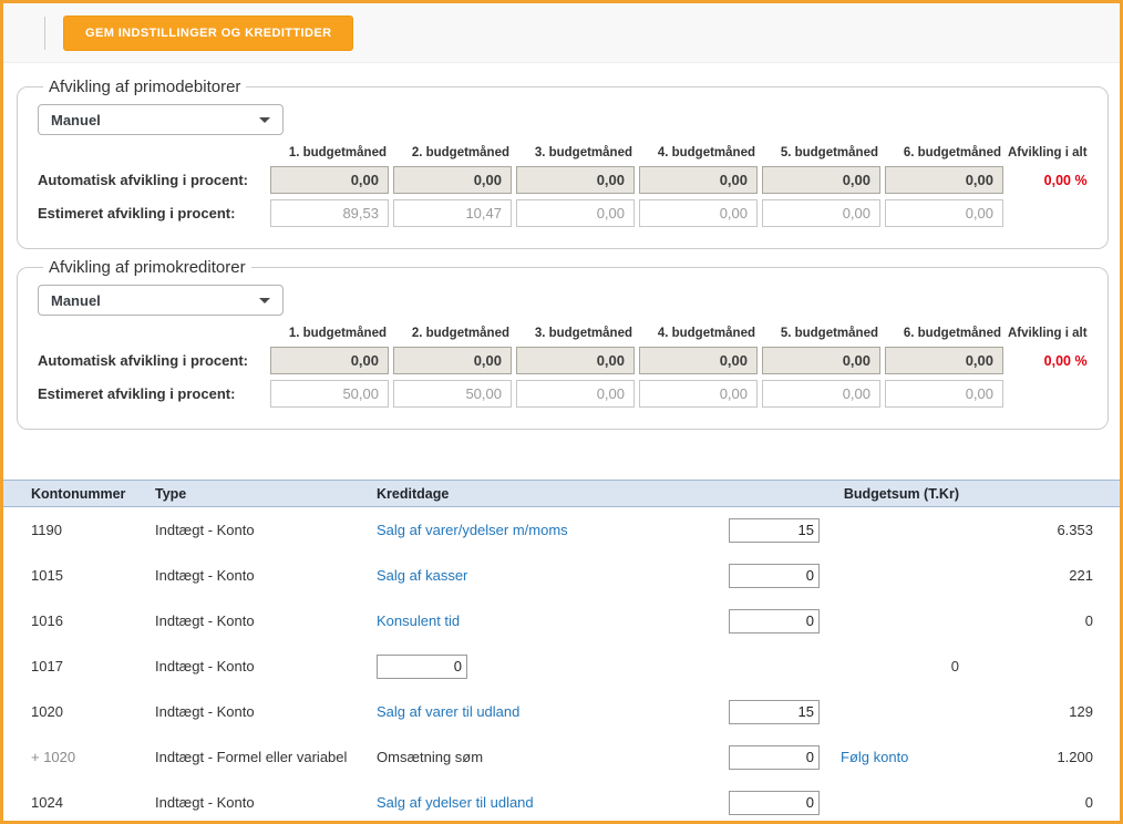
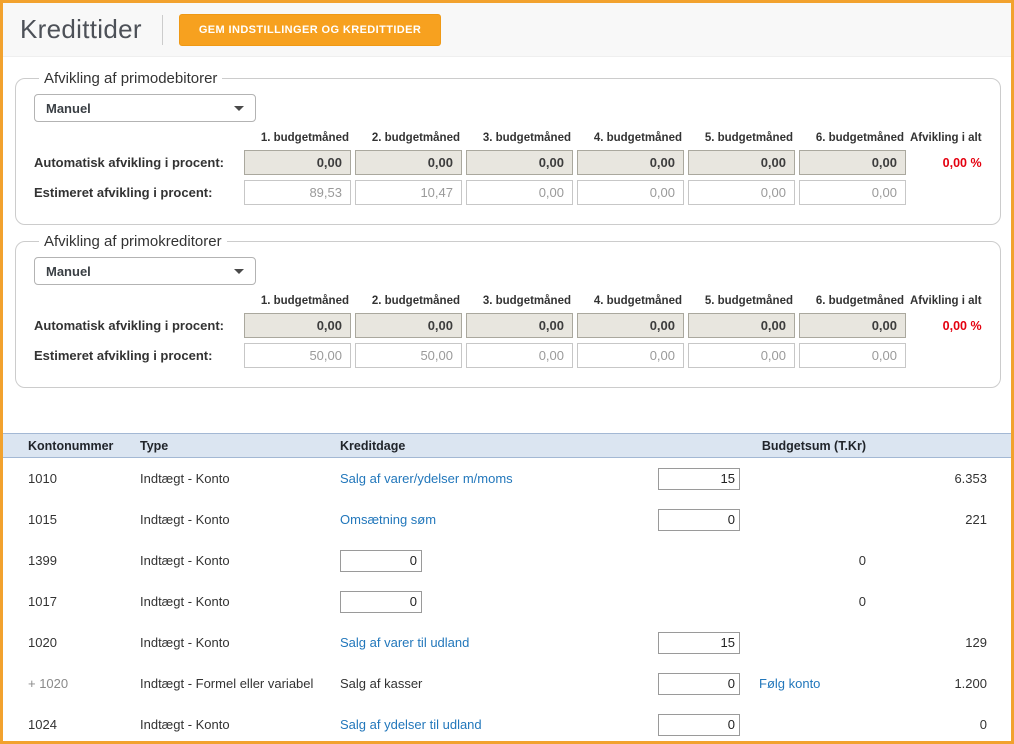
+ Kredittider
  GEM INDSTILLINGER OG KREDITTIDER
  Afvikling af primodebitorer
  Manuel
  1. budgetmåned
  2. budgetmåned
  3. budgetmåned
  4. budgetmåned
  5. budgetmåned
  6. budgetmåned
  Afvikling i alt
  Automatisk afvikling i procent:
  0,00
  0,00
  0,00
  0,00
  0,00
  0,00
  0,00 %
  Estimeret afvikling i procent:
  89,53
  10,47
  0,00
  0,00
  0,00
  0,00
  Afvikling af primokreditorer
  Manuel
  1. budgetmåned
  2. budgetmåned
  3. budgetmåned
  4. budgetmåned
  5. budgetmåned
  6. budgetmåned
  Afvikling i alt
  Automatisk afvikling i procent:
  0,00
  0,00
  0,00
  0,00
  0,00
  0,00
  0,00 %
  Estimeret afvikling i procent:
  50,00
  50,00
  0,00
  0,00
  0,00
  0,00
  Kontonummer
  Type
  Kreditdage
  Budgetsum (T.Kr)
- 1190
+ 1010
  Indtægt - Konto
  Salg af varer/ydelser m/moms
  15
  6.353
  1015
  Indtægt - Konto
- Salg af kasser
+ Omsætning søm
  0
  221
- 1016
+ 1399
  Indtægt - Konto
- Konsulent tid
  0
  0
  1017
  Indtægt - Konto
  0
  0
  1020
  Indtægt - Konto
  Salg af varer til udland
  15
  129
  + 1020
  Indtægt - Formel eller variabel
- Omsætning søm
+ Salg af kasser
  0
  Følg konto
  1.200
  1024
  Indtægt - Konto
  Salg af ydelser til udland
  0
  0
